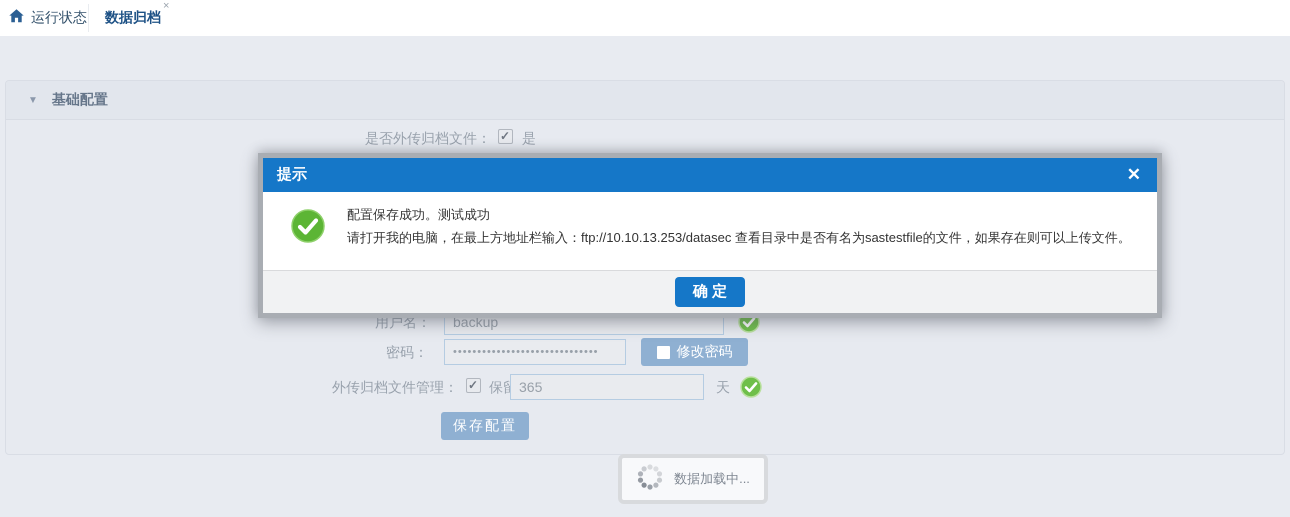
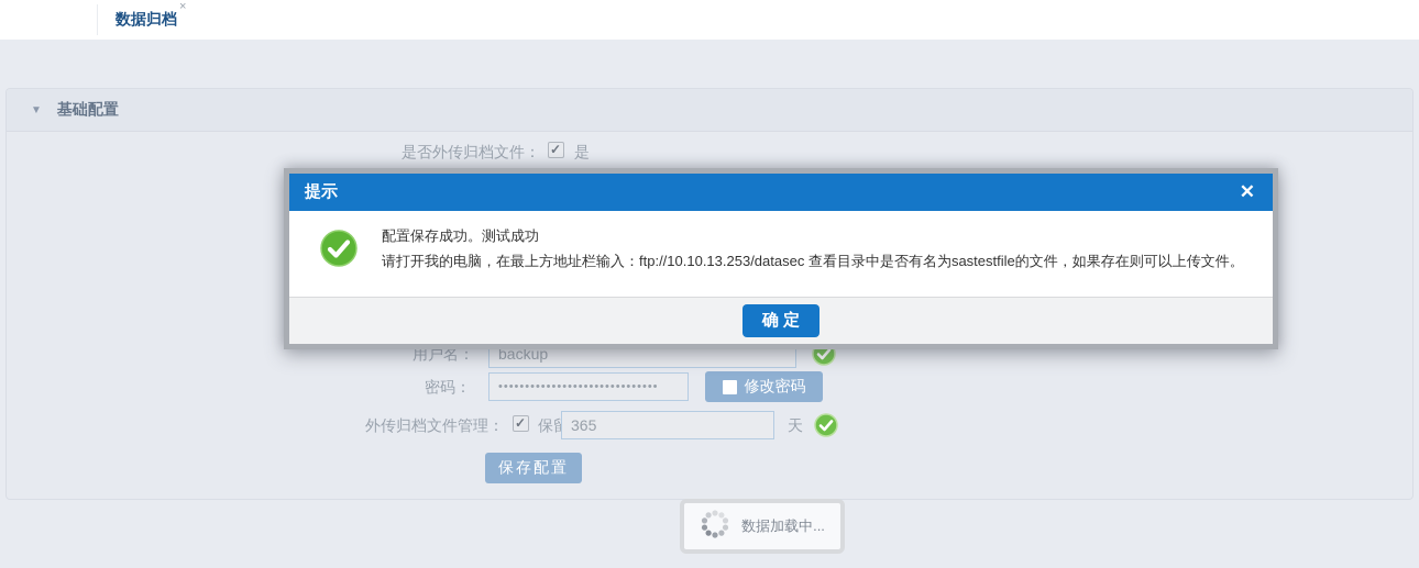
- 运行状态
  数据归档
  ×
  ▼
  基础配置
  是否外传归档文件：
  是
  用户名：
  backup
  密码：
  ••••••••••••••••••••••••••••••
  修改密码
  外传归档文件管理：
  365
  天
  保存配置
  数据加载中...
  提示
  ✕
  配置保存成功。测试成功
  请打开我的电脑，在最上方地址栏输入：ftp://10.10.13.253/datasec 查看目录中是否有名为sastestfile的文件，如果存在则可以上传文件。
  确 定
